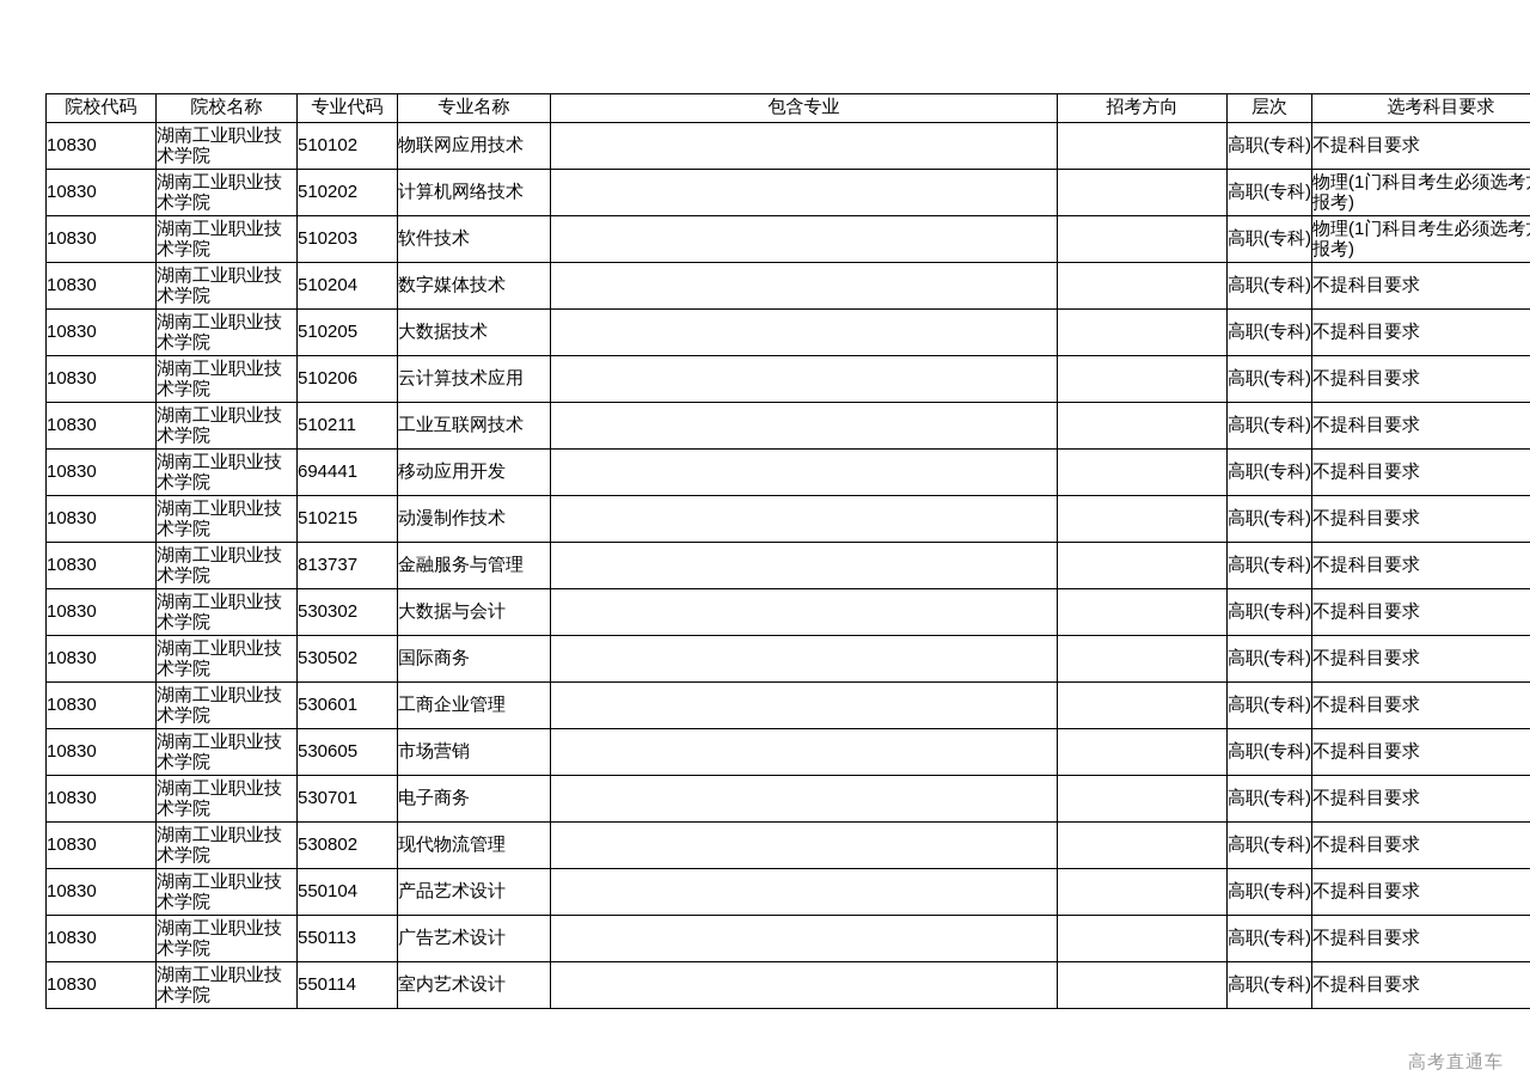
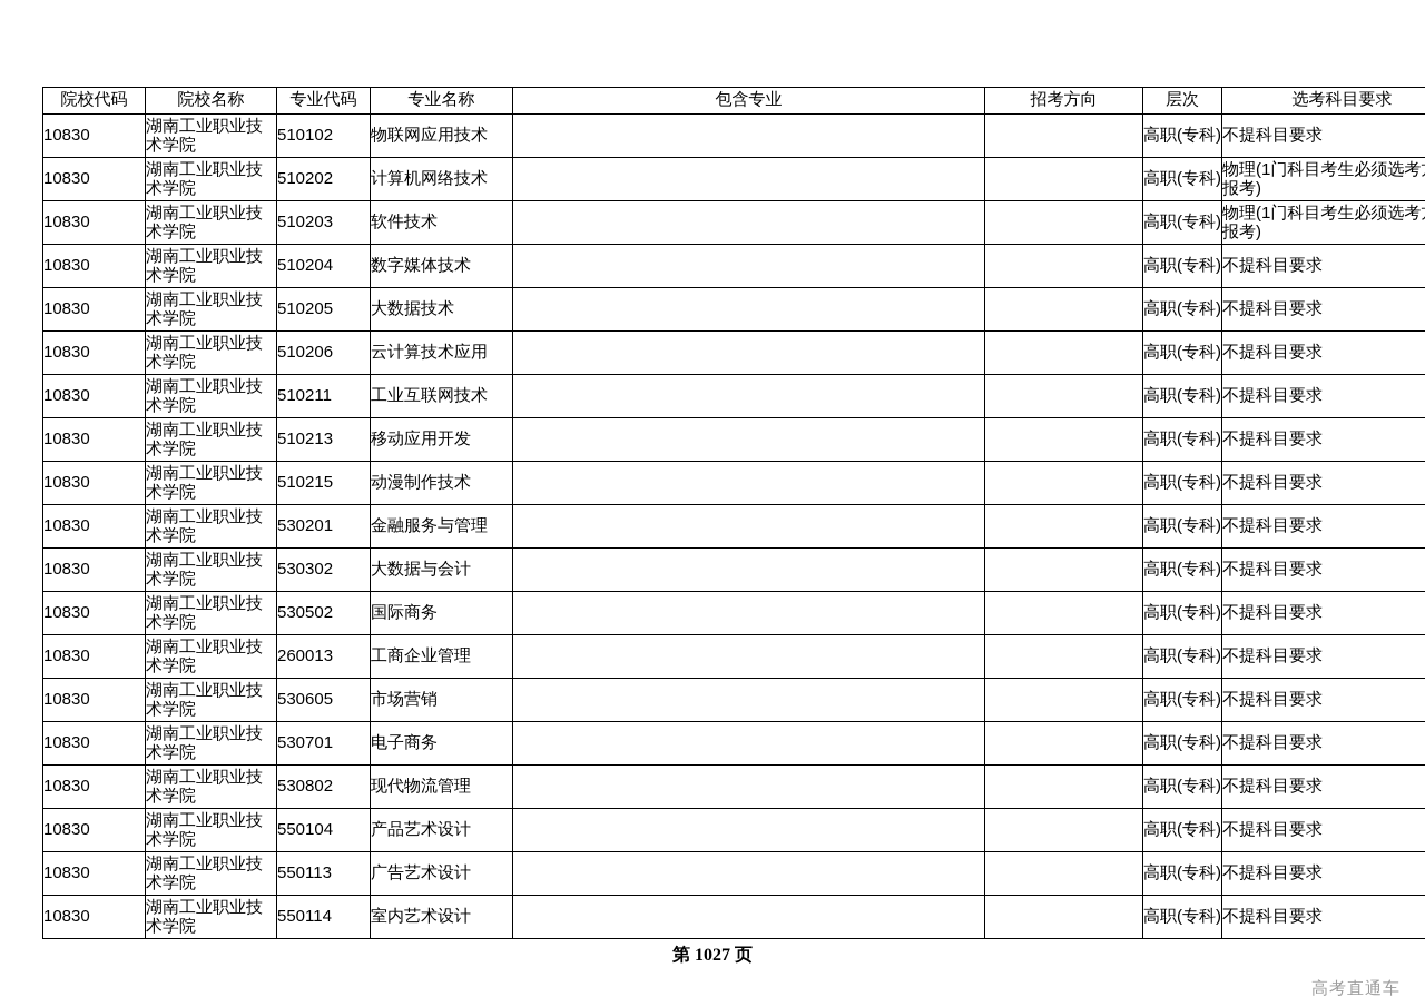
  院校代码	院校名称	专业代码	专业名称	包含专业	招考方向	层次	选考科目要求
  10830	湖南工业职业技术学院	510102	物联网应用技术			高职(专科)	不提科目要求
  10830	湖南工业职业技术学院	510202	计算机网络技术			高职(专科)	物理(1门科目考生必须选考报考)
  10830	湖南工业职业技术学院	510203	软件技术			高职(专科)	物理(1门科目考生必须选考报考)
  10830	湖南工业职业技术学院	510204	数字媒体技术			高职(专科)	不提科目要求
  10830	湖南工业职业技术学院	510205	大数据技术			高职(专科)	不提科目要求
  10830	湖南工业职业技术学院	510206	云计算技术应用			高职(专科)	不提科目要求
  10830	湖南工业职业技术学院	510211	工业互联网技术			高职(专科)	不提科目要求
- 10830	湖南工业职业技术学院	694441	移动应用开发			高职(专科)	不提科目要求
+ 10830	湖南工业职业技术学院	510213	移动应用开发			高职(专科)	不提科目要求
  10830	湖南工业职业技术学院	510215	动漫制作技术			高职(专科)	不提科目要求
- 10830	湖南工业职业技术学院	813737	金融服务与管理			高职(专科)	不提科目要求
+ 10830	湖南工业职业技术学院	530201	金融服务与管理			高职(专科)	不提科目要求
  10830	湖南工业职业技术学院	530302	大数据与会计			高职(专科)	不提科目要求
  10830	湖南工业职业技术学院	530502	国际商务			高职(专科)	不提科目要求
- 10830	湖南工业职业技术学院	530601	工商企业管理			高职(专科)	不提科目要求
+ 10830	湖南工业职业技术学院	260013	工商企业管理			高职(专科)	不提科目要求
  10830	湖南工业职业技术学院	530605	市场营销			高职(专科)	不提科目要求
  10830	湖南工业职业技术学院	530701	电子商务			高职(专科)	不提科目要求
  10830	湖南工业职业技术学院	530802	现代物流管理			高职(专科)	不提科目要求
  10830	湖南工业职业技术学院	550104	产品艺术设计			高职(专科)	不提科目要求
  10830	湖南工业职业技术学院	550113	广告艺术设计			高职(专科)	不提科目要求
  10830	湖南工业职业技术学院	550114	室内艺术设计			高职(专科)	不提科目要求
+ 第 1027 页
  高考直通车
